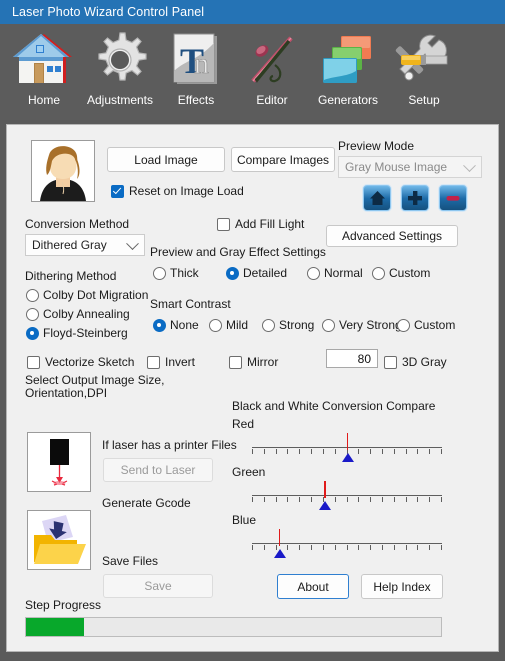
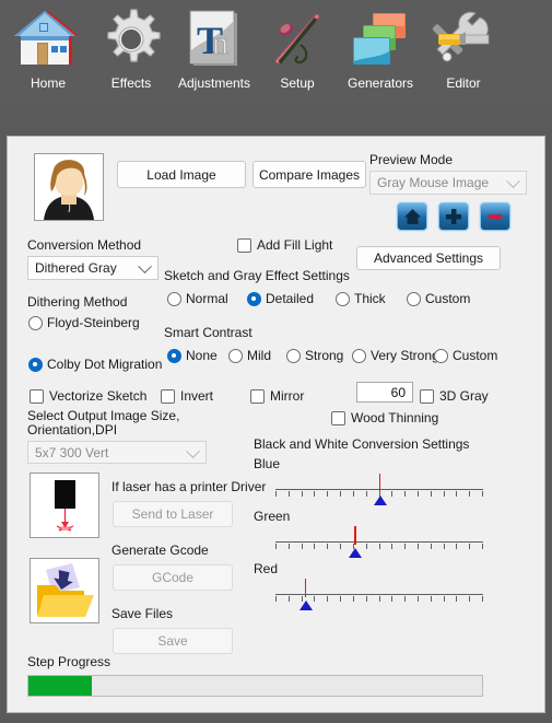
- Laser Photo Wizard Control Panel
  Home
- Adjustments
+ Effects
  T
  n
- Effects
+ Adjustments
- Editor
+ Setup
  Generators
- Setup
+ Editor
  Load Image
  Compare Images
- Reset on Image Load
  Preview Mode
  Gray Mouse Image
  Advanced Settings
  Conversion Method
  Dithered Gray
  Add Fill Light
- Preview and Gray Effect Settings
+ Sketch and Gray Effect Settings
- Thick
+ Normal
  Detailed
- Normal
+ Thick
  Custom
  Dithering Method
- Colby Dot Migration
+ Floyd-Steinberg
- Colby Annealing
- Floyd-Steinberg
+ Colby Dot Migration
  Smart Contrast
  None
  Mild
  Strong
  Very Stron
  Custom
  Vectorize Sketch
  Invert
  Mirror
- 80
+ 60
  3D Gray
+ Wood Thinning
  Select Output Image Size,
  Orientation,DPI
+ 5x7 300 Vert
- Black and White Conversion Compare
+ Black and White Conversion Settings
- If laser has a printer Files
+ If laser has a printer Driver
  Send to Laser
  Generate Gcode
+ GCode
  Save Files
  Save
  Step Progress
- Red
+ Blue
  Green
- Blue
+ Red
- About
- Help Index
